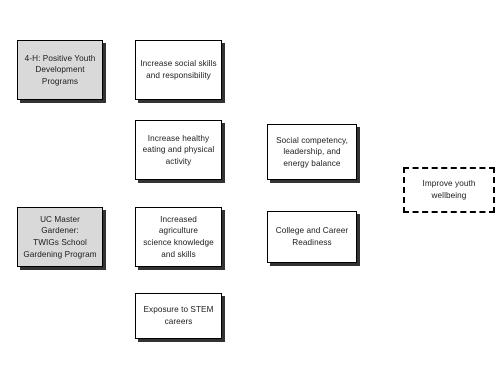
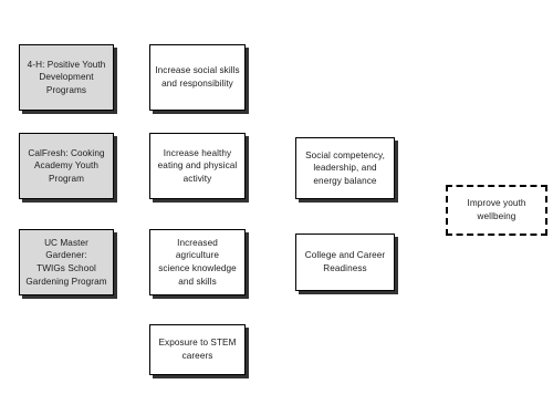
  4-H: Positive Youth
  Development
  Programs
+ CalFresh: Cooking
+ Academy Youth
+ Program
  UC Master Gardener:
  TWIGs School
  Gardening Program
  Increase social skills
  and responsibility
  Increase healthy
  eating and physical
  activity
  Increased agriculture
  science knowledge
  and skills
  Exposure to STEM
  careers
  Social competency,
  leadership, and
  energy balance
  College and Career
  Readiness
  Improve youth
  wellbeing
